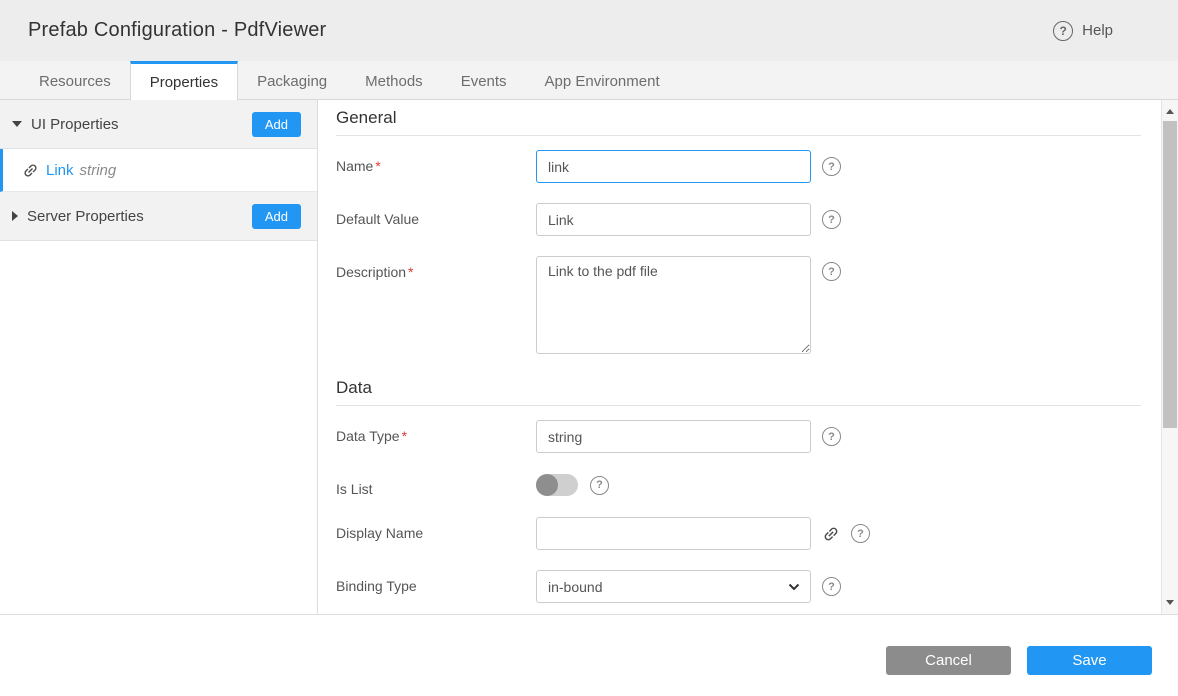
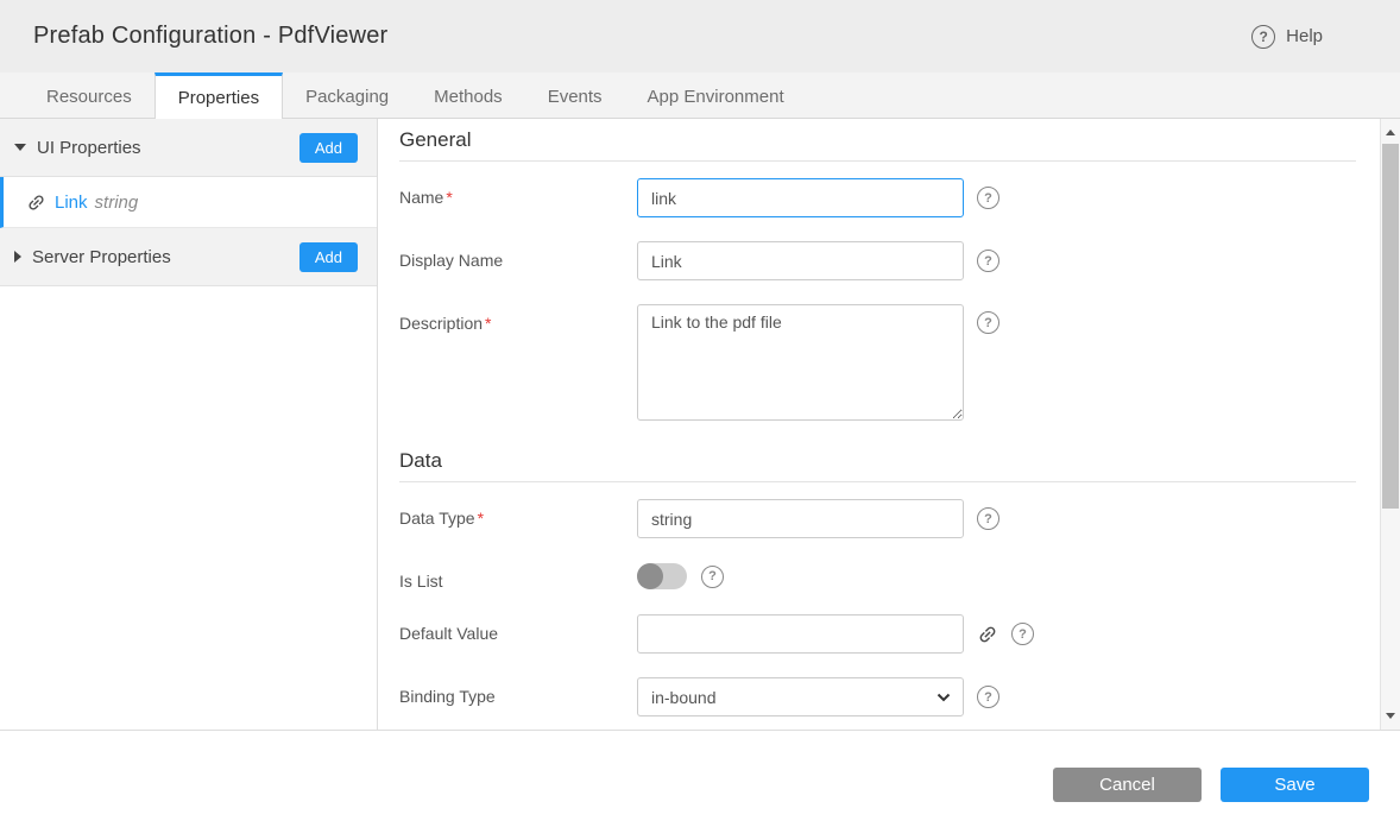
  Prefab Configuration - PdfViewer
  ?
  Help
  Resources
  Properties
  Packaging
  Methods
  Events
  App Environment
  UI Properties
  Add
  Link
  string
  Server Properties
  Add
  General
  Name *
  link
  ?
- Default Value
+ Display Name
  Link
  ?
  Description *
  Link to the pdf file
  ?
  Data
  Data Type *
  string
  ?
  Is List
  ?
- Display Name
+ Default Value
  ?
  Binding Type
  in-bound
  ?
  Cancel
  Save
